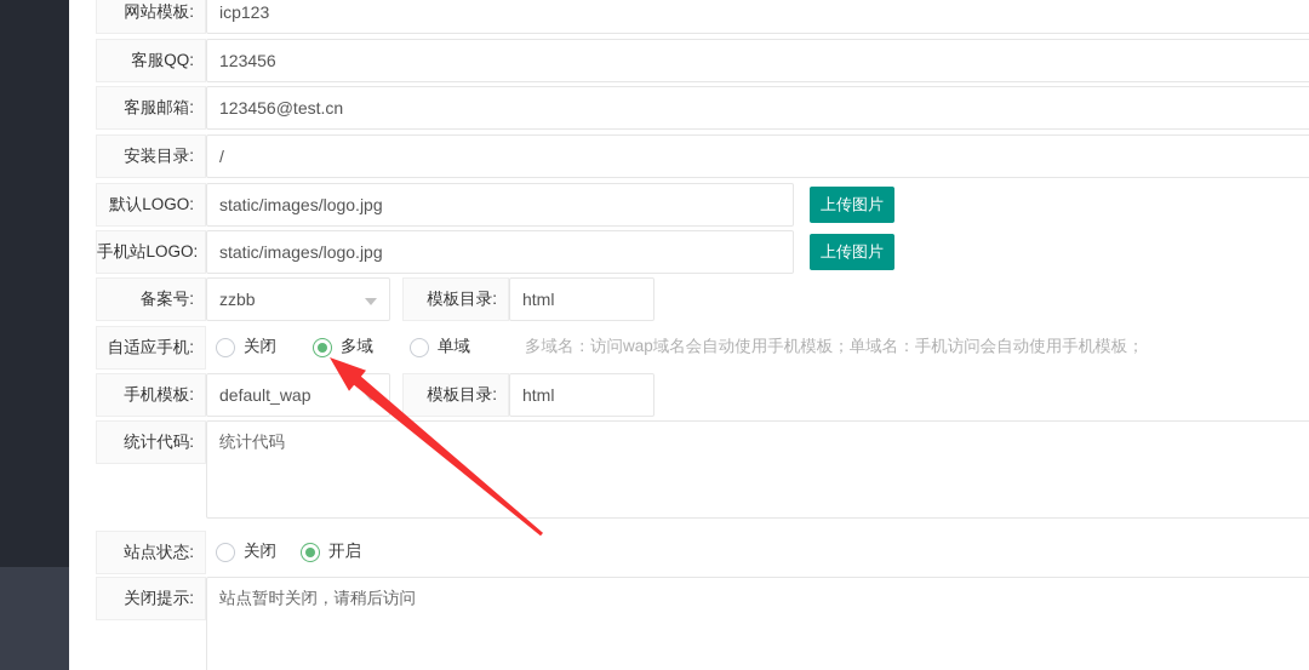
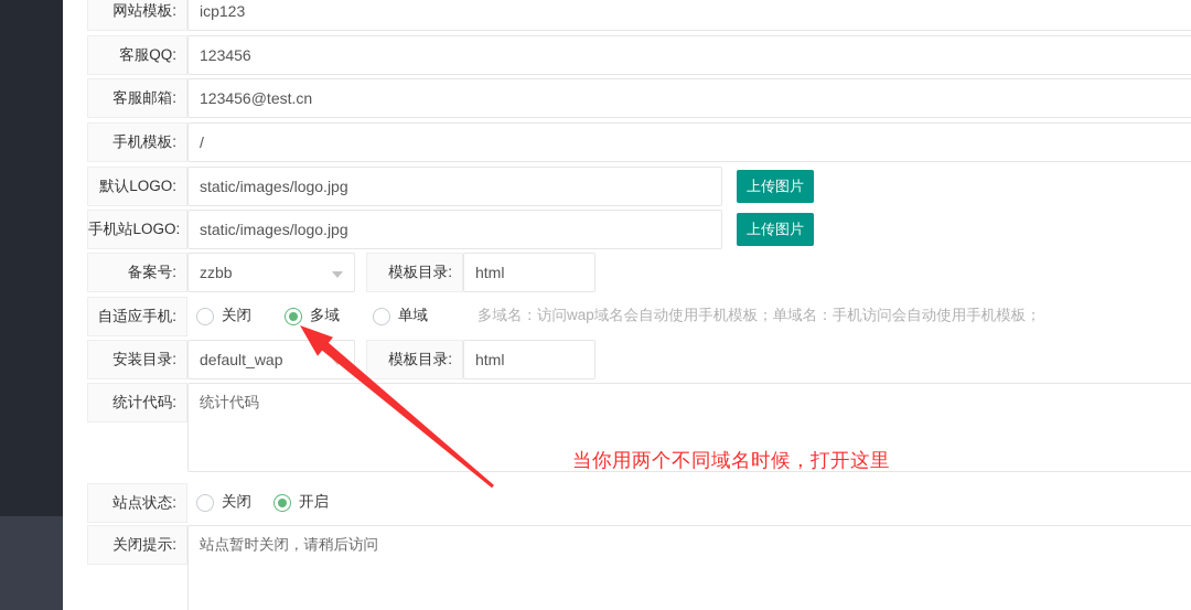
  网站模板:
  icp123
  客服QQ:
  123456
  客服邮箱:
  123456@test.cn
- 安装目录:
+ 手机模板:
  /
  默认LOGO:
  static/images/logo.jpg
  上传图片
  手机站LOGO:
  static/images/logo.jpg
  上传图片
  备案号:
  zzbb
  模板目录:
  html
  自适应手机:
  关闭
  多域
  单域
  多域名：访问wap域名会自动使用手机模板；单域名：手机访问会自动使用手机模板；
- 手机模板:
+ 安装目录:
  default_wap
  模板目录:
  html
  统计代码:
  统计代码
  站点状态:
  关闭
  开启
  关闭提示:
  站点暂时关闭，请稍后访问
+ 当你用两个不同域名时候，打开这里
